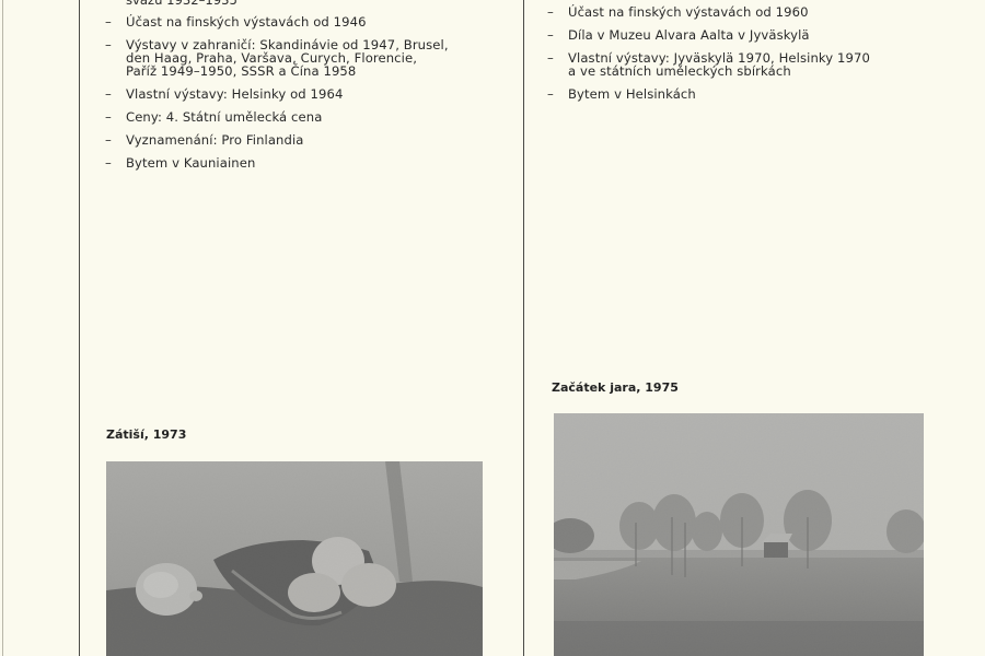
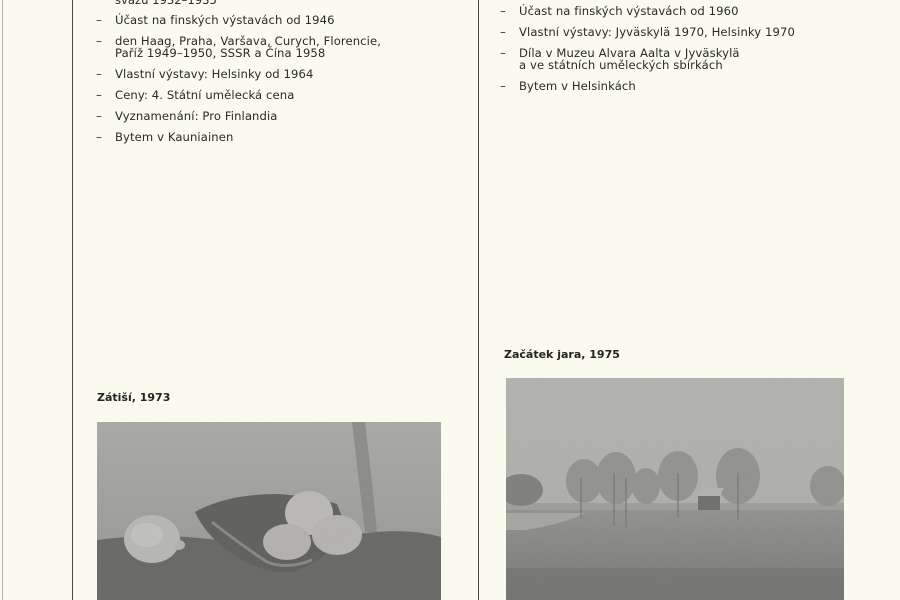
  svazu 1932–1935
  –
  Účast na finských výstavách od 1946
  –
- Výstavy v zahraničí: Skandinávie od 1947, Brusel,
  den Haag, Praha, Varšava, Curych, Florencie,
  Paříž 1949–1950, SSSR a Čína 1958
  –
  Vlastní výstavy: Helsinky od 1964
  –
  Ceny: 4. Státní umělecká cena
  –
  Vyznamenání: Pro Finlandia
  –
  Bytem v Kauniainen
  Zátiší, 1973
  –
  Účast na finských výstavách od 1960
  –
- Díla v Muzeu Alvara Aalta v Jyväskylä
+ Vlastní výstavy: Jyväskylä 1970, Helsinky 1970
  –
- Vlastní výstavy: Jyväskylä 1970, Helsinky 1970
+ Díla v Muzeu Alvara Aalta v Jyväskylä
  a ve státních uměleckých sbírkách
  –
  Bytem v Helsinkách
  Začátek jara, 1975
